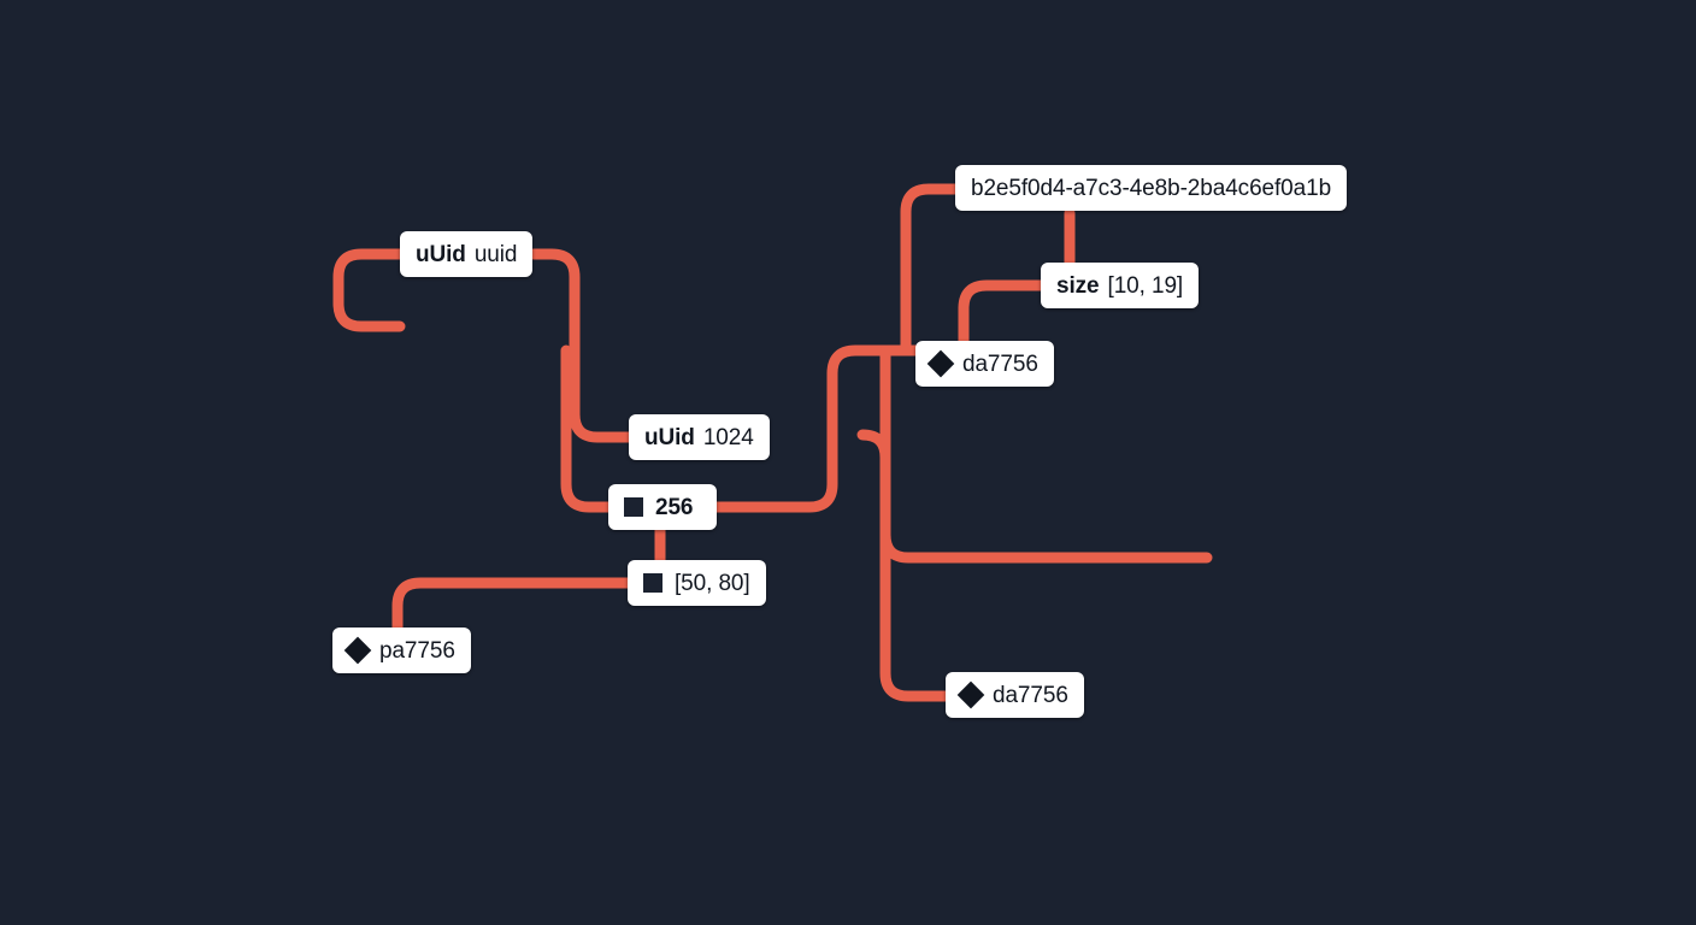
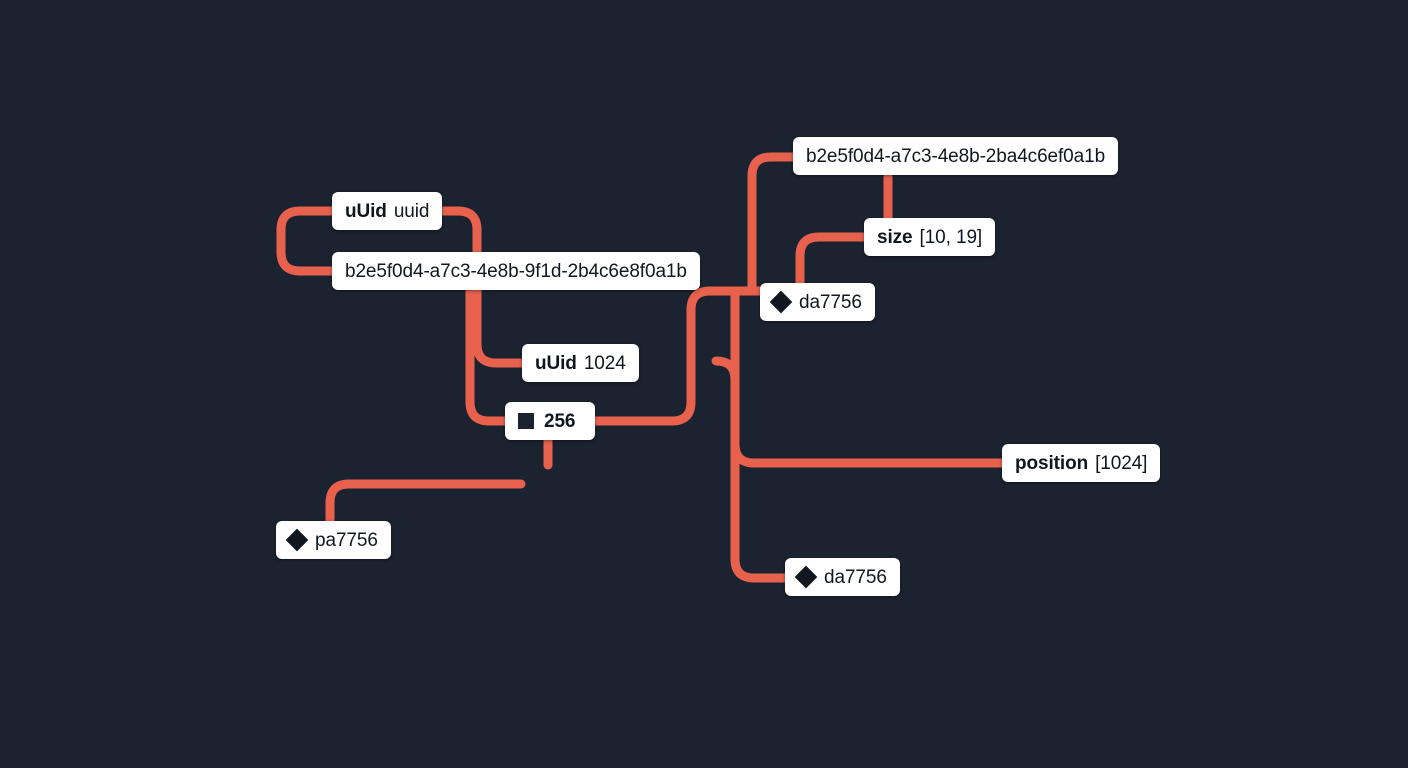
  uUid
  uuid
+ b2e5f0d4-a7c3-4e8b-9f1d-2b4c6e8f0a1b
  b2e5f0d4-a7c3-4e8b-2ba4c6ef0a1b
  size
  [10, 19]
  da7756
  uUid
  1024
  256
- [50, 80]
  pa7756
+ position
+ [1024]
  da7756
